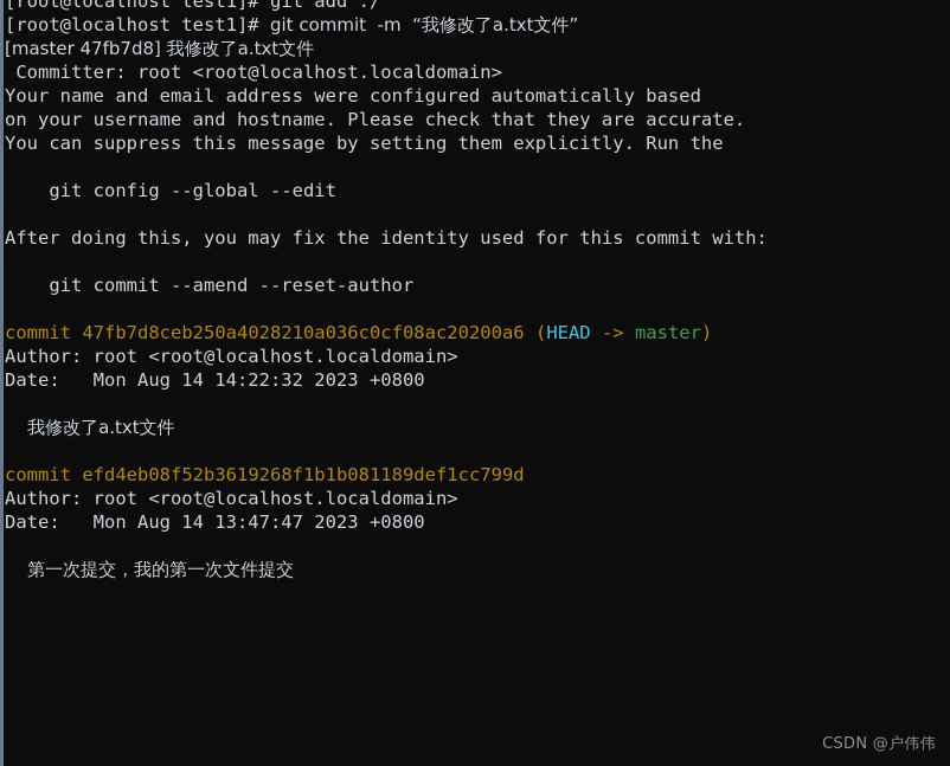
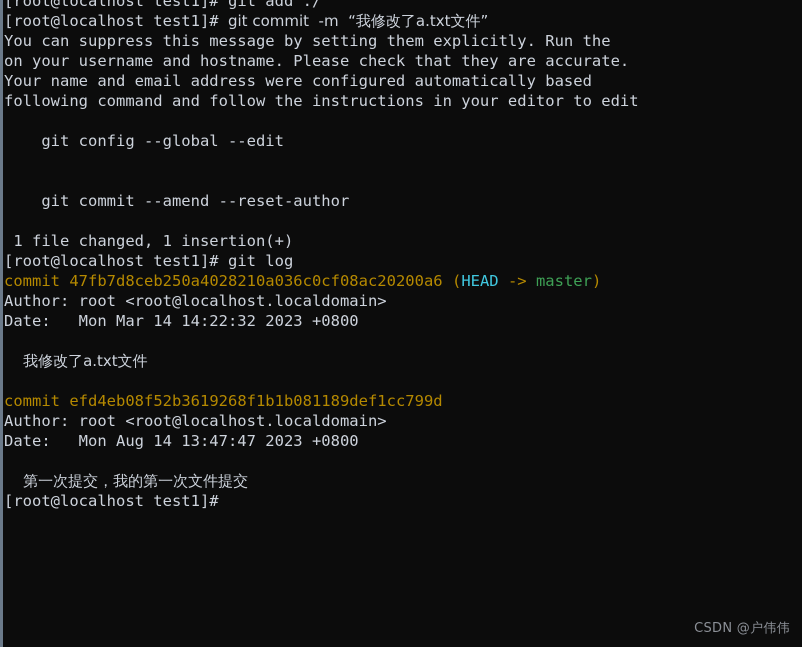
  [root@localhost test1]# git add ./
  [root@localhost test1]# git commit -m “我修改了a.txt文件”
- [master 47fb7d8] 我修改了a.txt文件
- Committer: root <root@localhost.localdomain>
- Your name and email address were configured automatically based
+ You can suppress this message by setting them explicitly. Run the
  on your username and hostname. Please check that they are accurate.
- You can suppress this message by setting them explicitly. Run the
+ Your name and email address were configured automatically based
+ following command and follow the instructions in your editor to edit
  git config --global --edit
- After doing this, you may fix the identity used for this commit with:
  git commit --amend --reset-author
+ 1 file changed, 1 insertion(+)
+ [root@localhost test1]# git log
  commit 47fb7d8ceb250a4028210a036c0cf08ac20200a6 (HEAD -> master)
  Author: root <root@localhost.localdomain>
- Date: Mon Aug 14 14:22:32 2023 +0800
+ Date: Mon Mar 14 14:22:32 2023 +0800
  我修改了a.txt文件
  commit efd4eb08f52b3619268f1b1b081189def1cc799d
  Author: root <root@localhost.localdomain>
  Date: Mon Aug 14 13:47:47 2023 +0800
  第一次提交，我的第一次文件提交
+ [root@localhost test1]#
  CSDN @户伟伟
